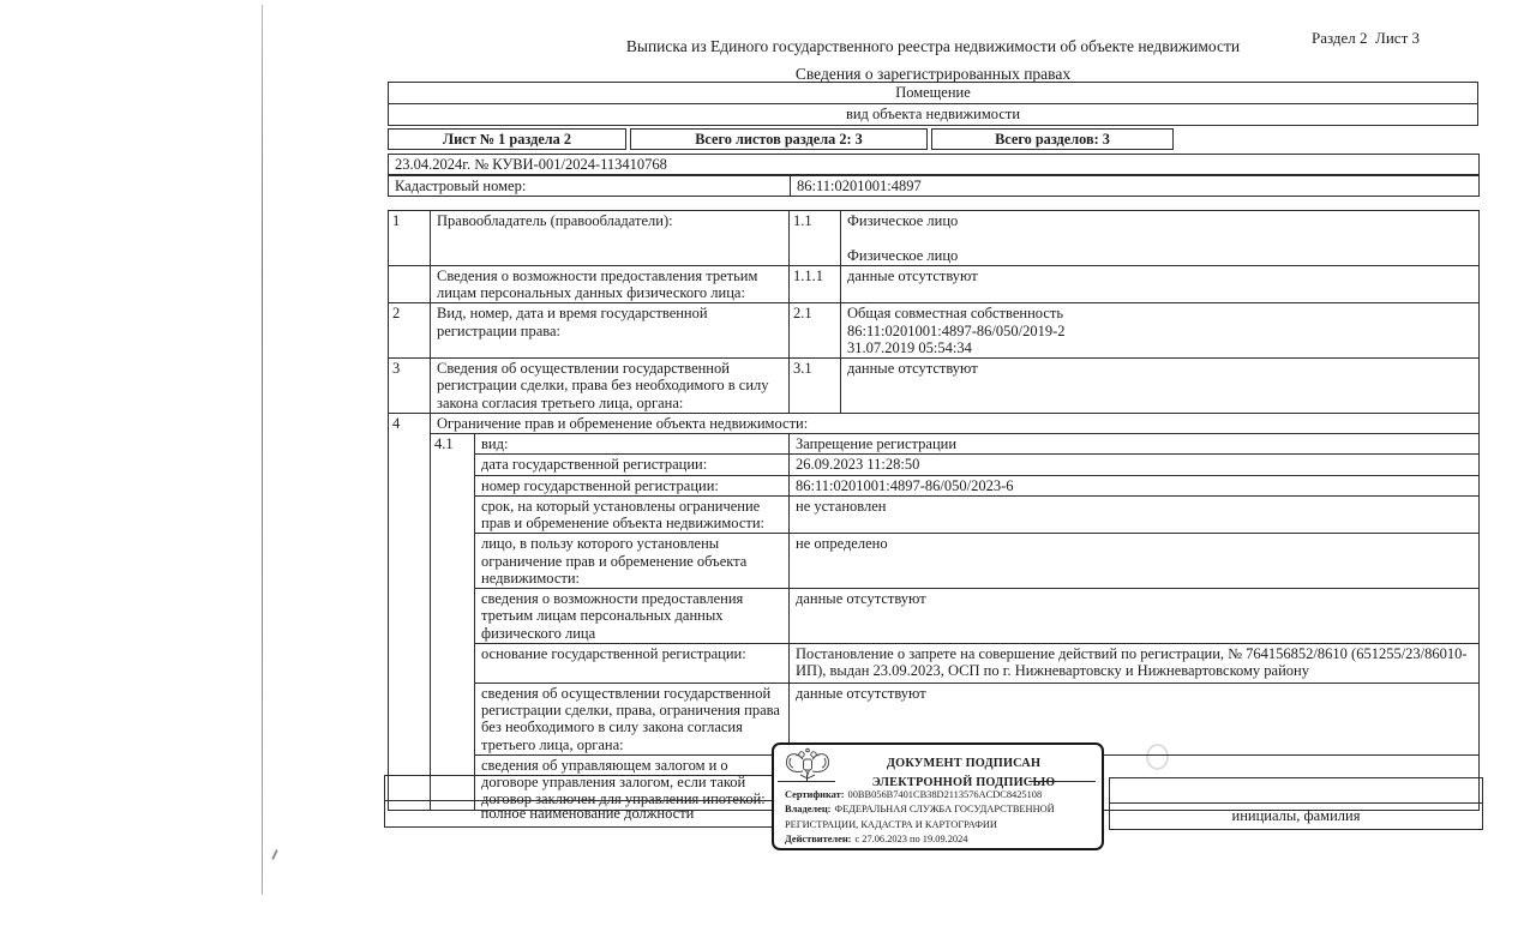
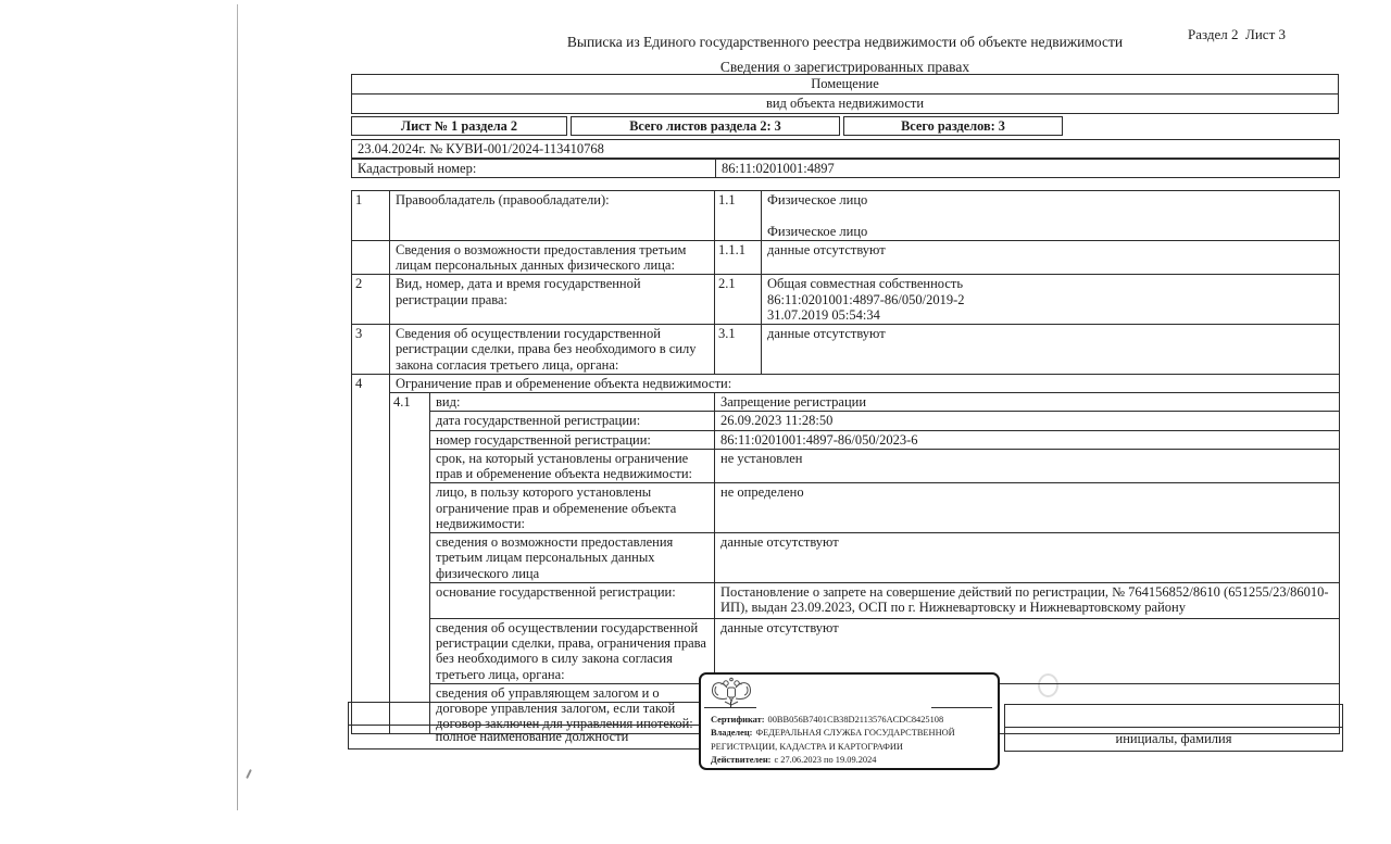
  Раздел 2 Лист 3
  Выписка из Единого государственного реестра недвижимости об объекте недвижимости
  Сведения о зарегистрированных правах
  Помещение
  вид объекта недвижимости
  Лист № 1 раздела 2
  Всего листов раздела 2: 3
  Всего разделов: 3
  23.04.2024г. № КУВИ-001/2024-113410768
  Кадастровый номер:	86:11:0201001:4897
  1	Правообладатель (правообладатели):	1.1	Физическое лицо Физическое лицо
  	Сведения о возможности предоставления третьим лицам персональных данных физического лица:	1.1.1	данные отсутствуют
  2	Вид, номер, дата и время государственной регистрации права:	2.1	Общая совместная собственность 86:11:0201001:4897-86/050/2019-2 31.07.2019 05:54:34
  3	Сведения об осуществлении государственной регистрации сделки, права без необходимого в силу закона согласия третьего лица, органа:	3.1	данные отсутствуют
  4	Ограничение прав и обременение объекта недвижимости:
  4.1	вид:	Запрещение регистрации
  дата государственной регистрации:	26.09.2023 11:28:50
  номер государственной регистрации:	86:11:0201001:4897-86/050/2023-6
  срок, на который установлены ограничение прав и обременение объекта недвижимости:	не установлен
  лицо, в пользу которого установлены ограничение прав и обременение объекта недвижимости:	не определено
  сведения о возможности предоставления третьим лицам персональных данных физического лица	данные отсутствуют
  основание государственной регистрации:	Постановление о запрете на совершение действий по регистрации, № 764156852/8610 (651255/23/86010-ИП), выдан 23.09.2023, ОСП по г. Нижневартовску и Нижневартовскому району
  сведения об осуществлении государственной регистрации сделки, права, ограничения права без необходимого в силу закона согласия третьего лица, органа:	данные отсутствуют
  сведения об управляющем залогом и о договоре управления залогом, если такой договор заключен для управления ипотекой:
  полное наименование должности
  инициалы, фамилия
- ДОКУМЕНТ ПОДПИСАН
- ЭЛЕКТРОННОЙ ПОДПИСЬЮ
  Сертификат: 00BB056B7401CB38D2113576ACDC8425108
  Владелец: ФЕДЕРАЛЬНАЯ СЛУЖБА ГОСУДАРСТВЕННОЙ РЕГИСТРАЦИИ, КАДАСТРА И КАРТОГРАФИИ
  Действителен: с 27.06.2023 по 19.09.2024
